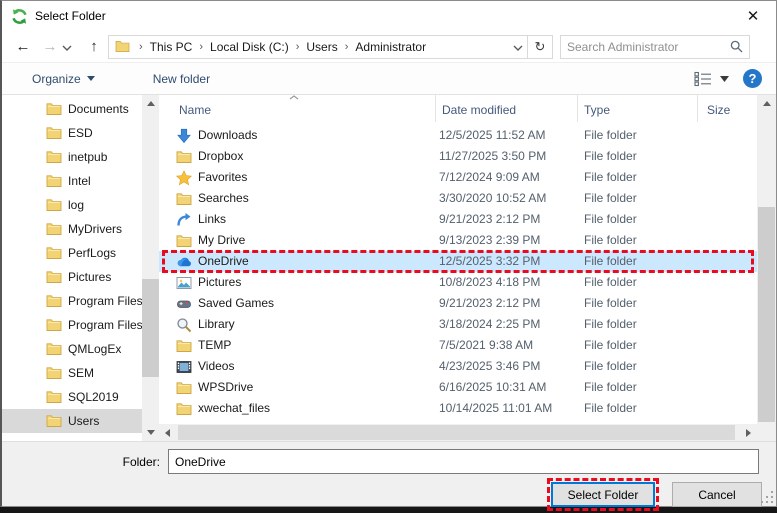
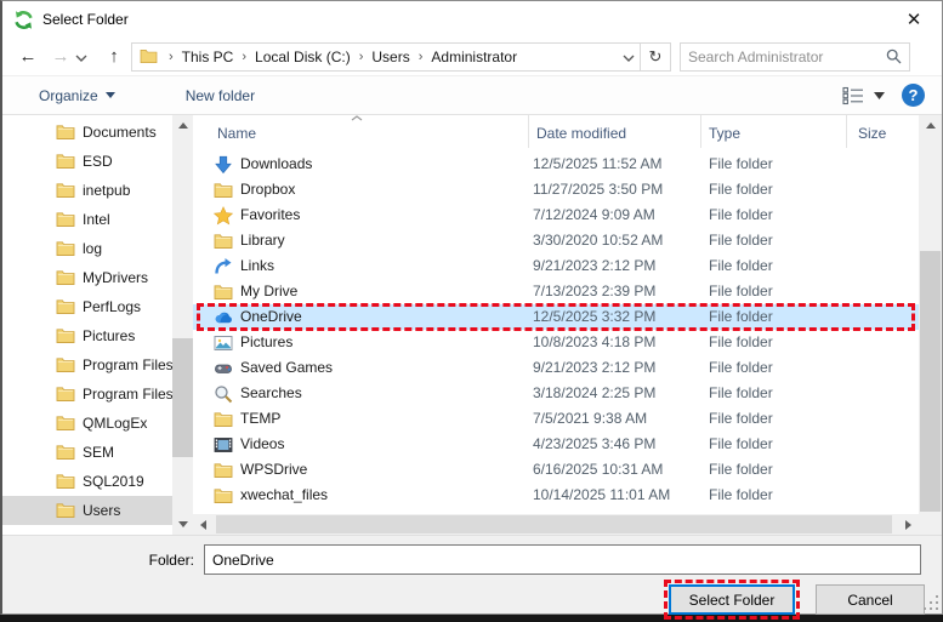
  Select Folder
  ✕
  ←
  →
  ↑
  ›
  This PC
  ›
  Local Disk (C:)
  ›
  Users
  ›
  Administrator
  ↻
  Search Administrator
  Organize
  New folder
  ?
  Documents
  ESD
  inetpub
  Intel
  log
  MyDrivers
  PerfLogs
  Pictures
  Program Files
  Program Files
  QMLogEx
  SEM
  SQL2019
  Users
  Name
  Date modified
  Type
  Size
  Downloads
  12/5/2025 11:52 AM
  File folder
  Dropbox
  11/27/2025 3:50 PM
  File folder
  Favorites
  7/12/2024 9:09 AM
  File folder
- Searches
+ Library
  3/30/2020 10:52 AM
  File folder
  Links
  9/21/2023 2:12 PM
  File folder
  My Drive
- 9/13/2023 2:39 PM
+ 7/13/2023 2:39 PM
  File folder
  OneDrive
  12/5/2025 3:32 PM
  File folder
  Pictures
  10/8/2023 4:18 PM
  File folder
  Saved Games
  9/21/2023 2:12 PM
  File folder
- Library
+ Searches
  3/18/2024 2:25 PM
  File folder
  TEMP
  7/5/2021 9:38 AM
  File folder
  Videos
  4/23/2025 3:46 PM
  File folder
  WPSDrive
  6/16/2025 10:31 AM
  File folder
  xwechat_files
  10/14/2025 11:01 AM
  File folder
  Folder:
  OneDrive
  Select Folder
  Cancel
